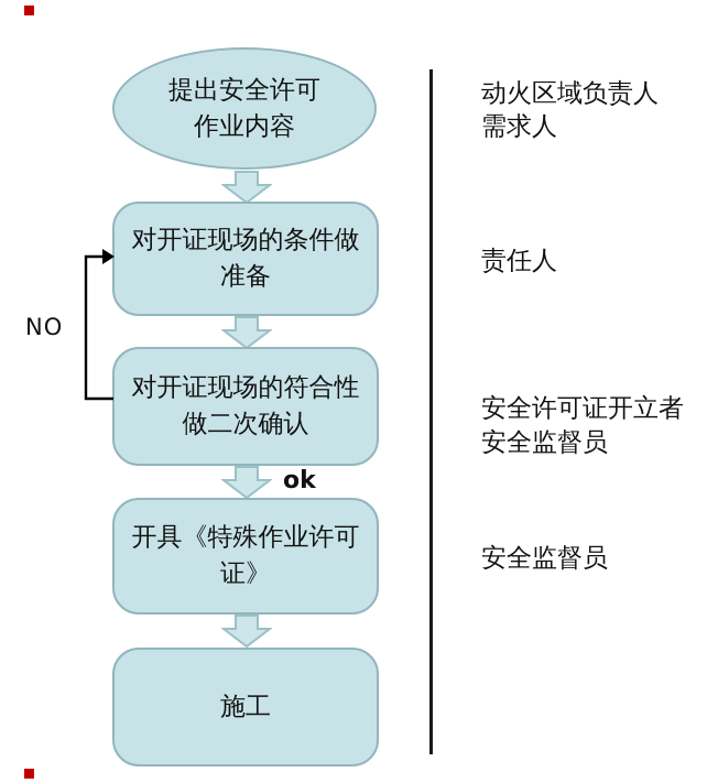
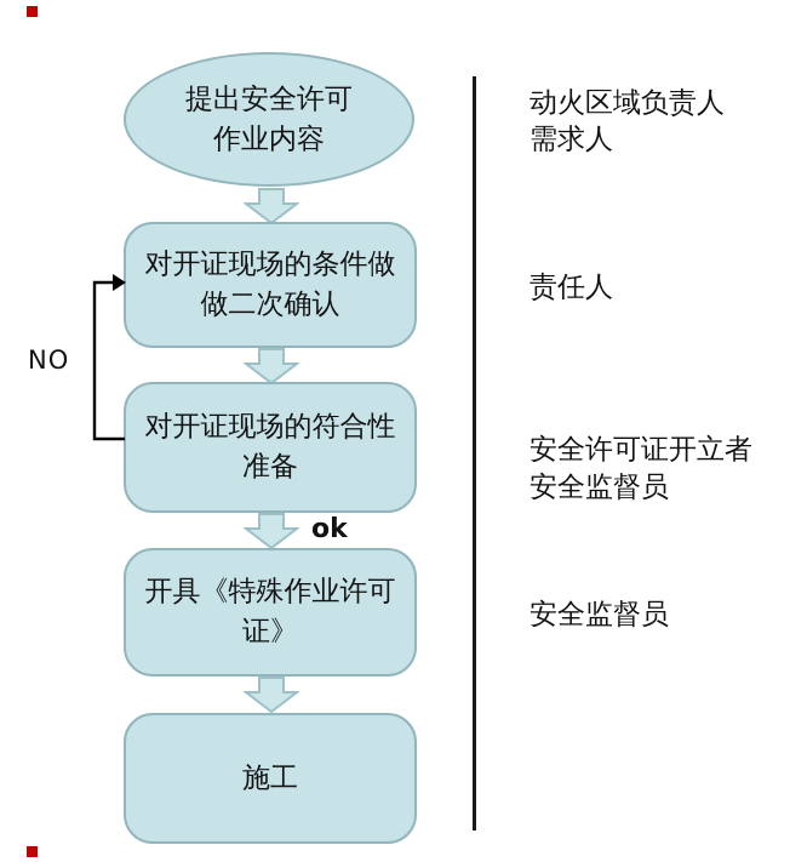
  提出安全许可
  作业内容
  对开证现场的条件做
- 准备
+ 做二次确认
  对开证现场的符合性
- 做二次确认
+ 准备
  开具《特殊作业许可
  证》
  施工
  NO
  ok
  动火区域负责人
  需求人
  责任人
  安全许可证开立者
  安全监督员
  安全监督员
